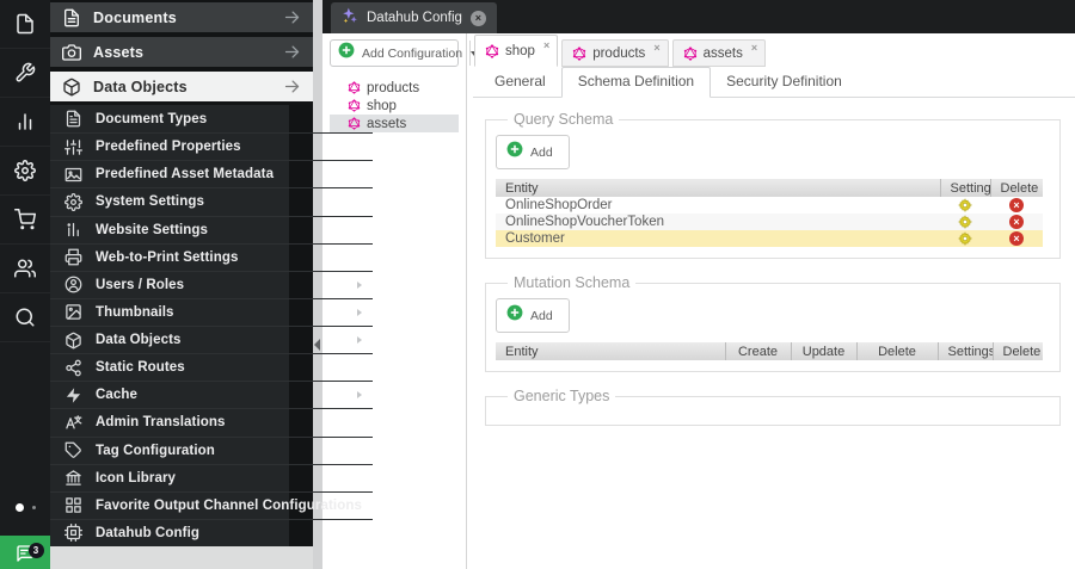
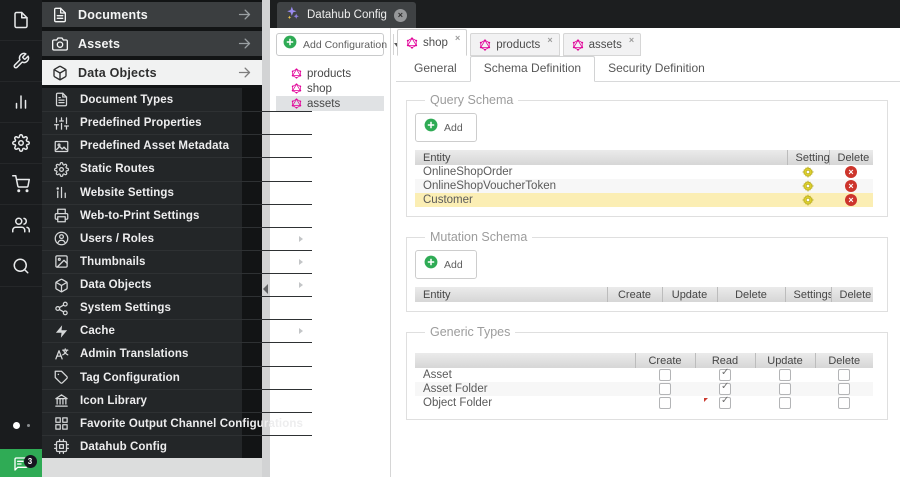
  3
  Documents
  Assets
  Data Objects
  Document Types
  Predefined Properties
  Predefined Asset Metadata
- System Settings
+ Static Routes
  Website Settings
  Web-to-Print Settings
  Users / Roles
  Thumbnails
  Data Objects
- Static Routes
+ System Settings
  Cache
  Admin Translations
  Tag Configuration
  Icon Library
  Favorite Output Channel Configurations
  Datahub Config
  Datahub Config
  ×
  Add Configuration
  products
  shop
  assets
  shop
  ×
  products
  ×
  assets
  ×
  General
  Schema Definition
  Security Definition
  Query Schema
  Add
  Entity	Setting	Delete
  OnlineShopOrder		×
  OnlineShopVoucherToken		×
  Customer		×
  Mutation Schema
  Add
  Entity	Create	Update	Delete	Settings	Delete
  Generic Types
+ 	Create	Read	Update	Delete
+ Asset
+ Asset Folder
+ Object Folder
